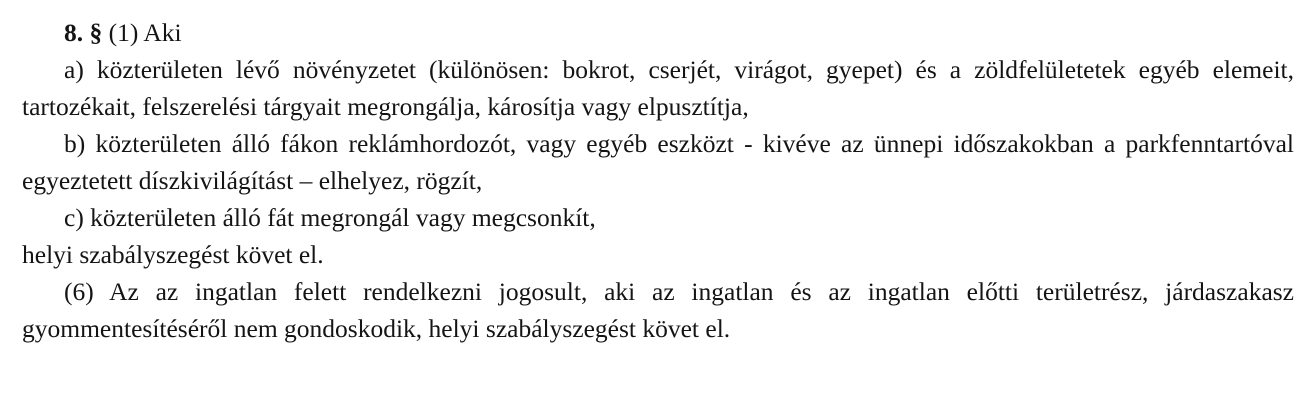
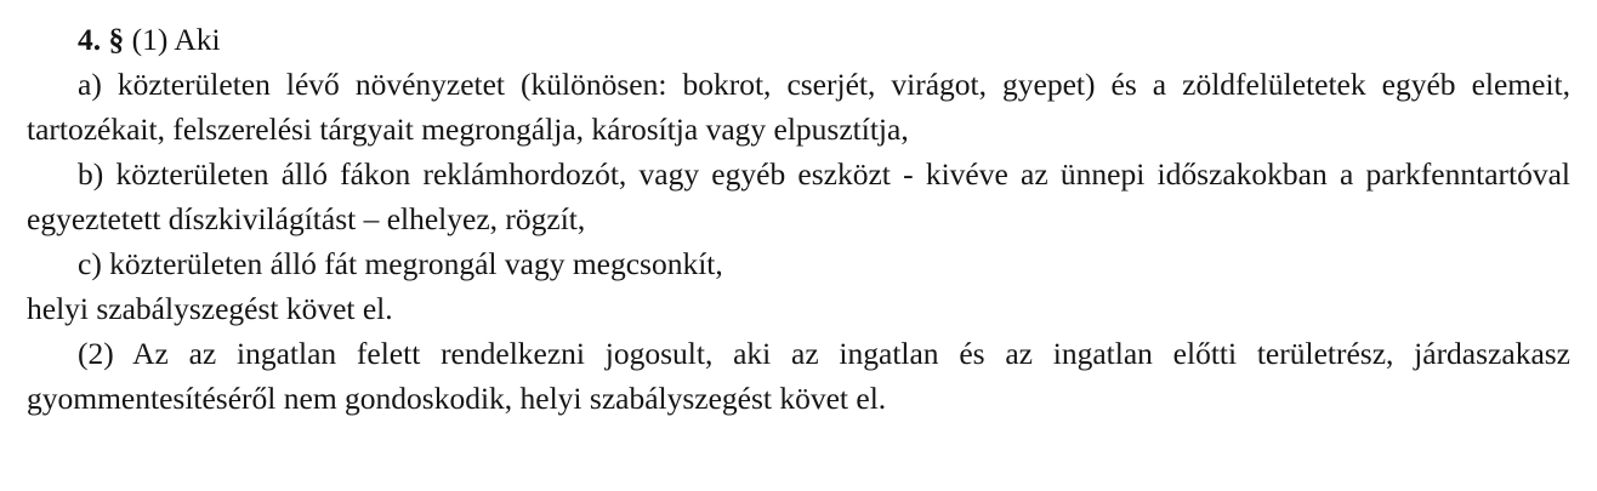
- 8. § (1) Aki
+ 4. § (1) Aki
  a) közterületen lévő növényzetet (különösen: bokrot, cserjét, virágot, gyepet) és a zöldfelületetek egyéb elemeit, tartozékait, felszerelési tárgyait megrongálja, károsítja vagy elpusztítja,
  b) közterületen álló fákon reklámhordozót, vagy egyéb eszközt - kivéve az ünnepi időszakokban a parkfenntartóval egyeztetett díszkivilágítást – elhelyez, rögzít,
  c) közterületen álló fát megrongál vagy megcsonkít,
  helyi szabályszegést követ el.
- (6) Az az ingatlan felett rendelkezni jogosult, aki az ingatlan és az ingatlan előtti területrész, járdaszakasz gyommentesítéséről nem gondoskodik, helyi szabályszegést követ el.
+ (2) Az az ingatlan felett rendelkezni jogosult, aki az ingatlan és az ingatlan előtti területrész, járdaszakasz gyommentesítéséről nem gondoskodik, helyi szabályszegést követ el.
